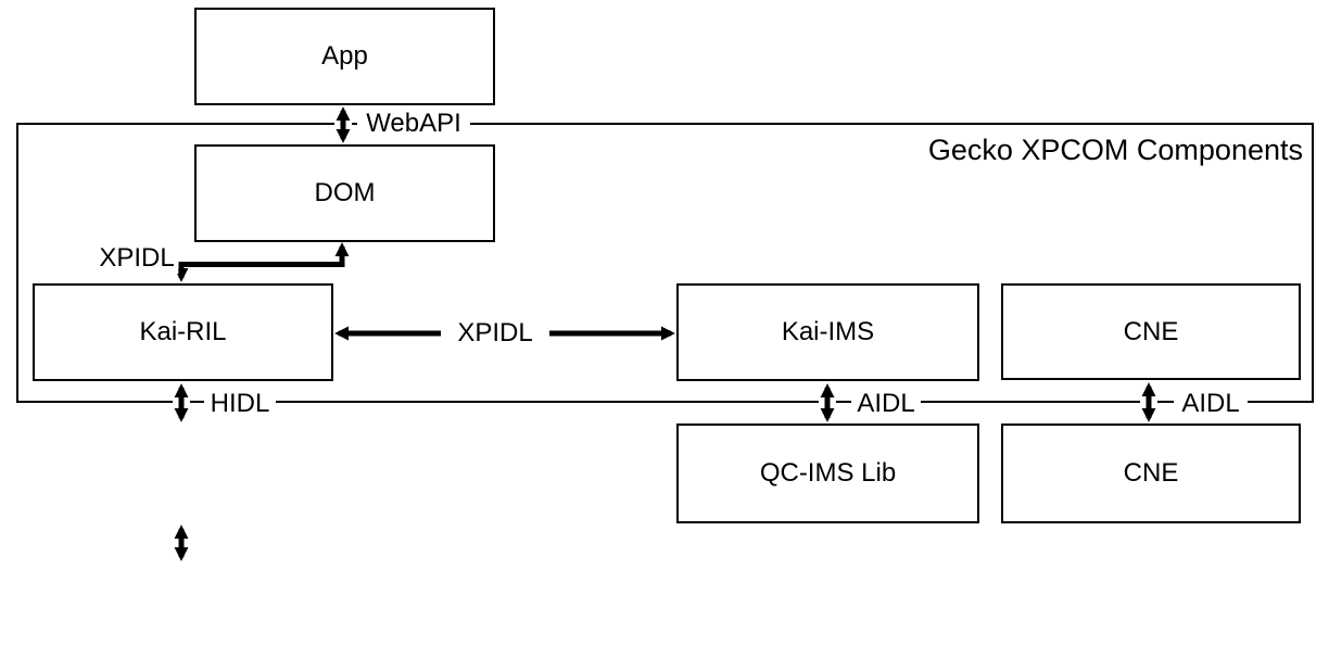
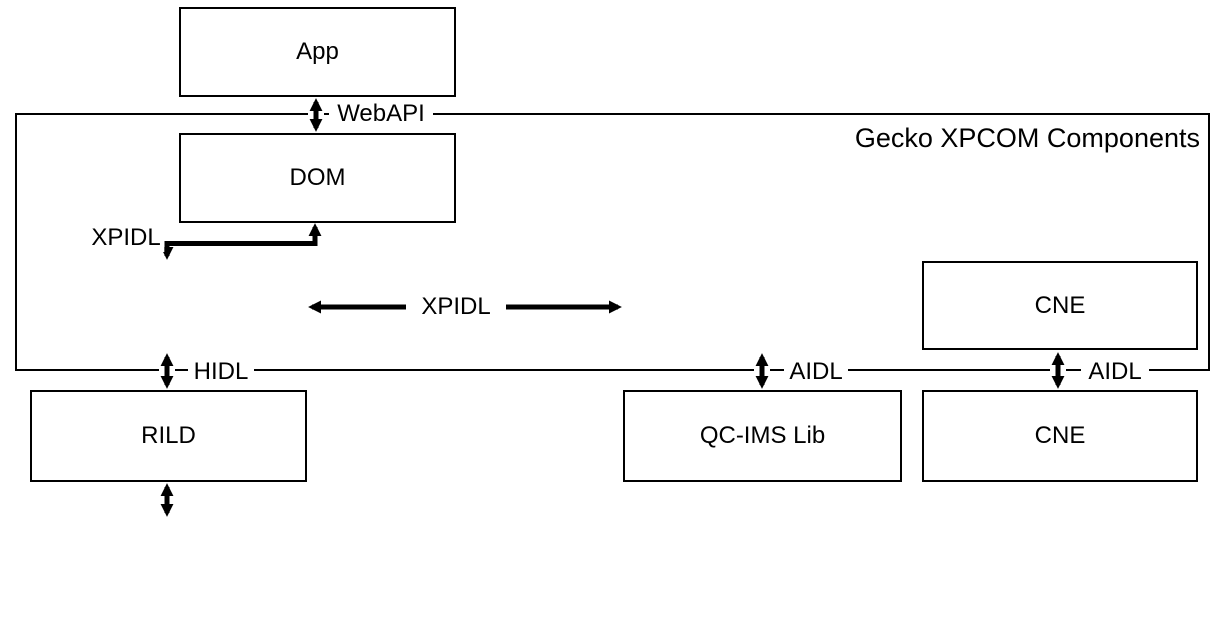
  Gecko XPCOM Components
  App
  DOM
- Kai-RIL
- Kai-IMS
  CNE
+ RILD
  QC-IMS Lib
  CNE
  WebAPI
  XPIDL
  XPIDL
  HIDL
  AIDL
  AIDL
